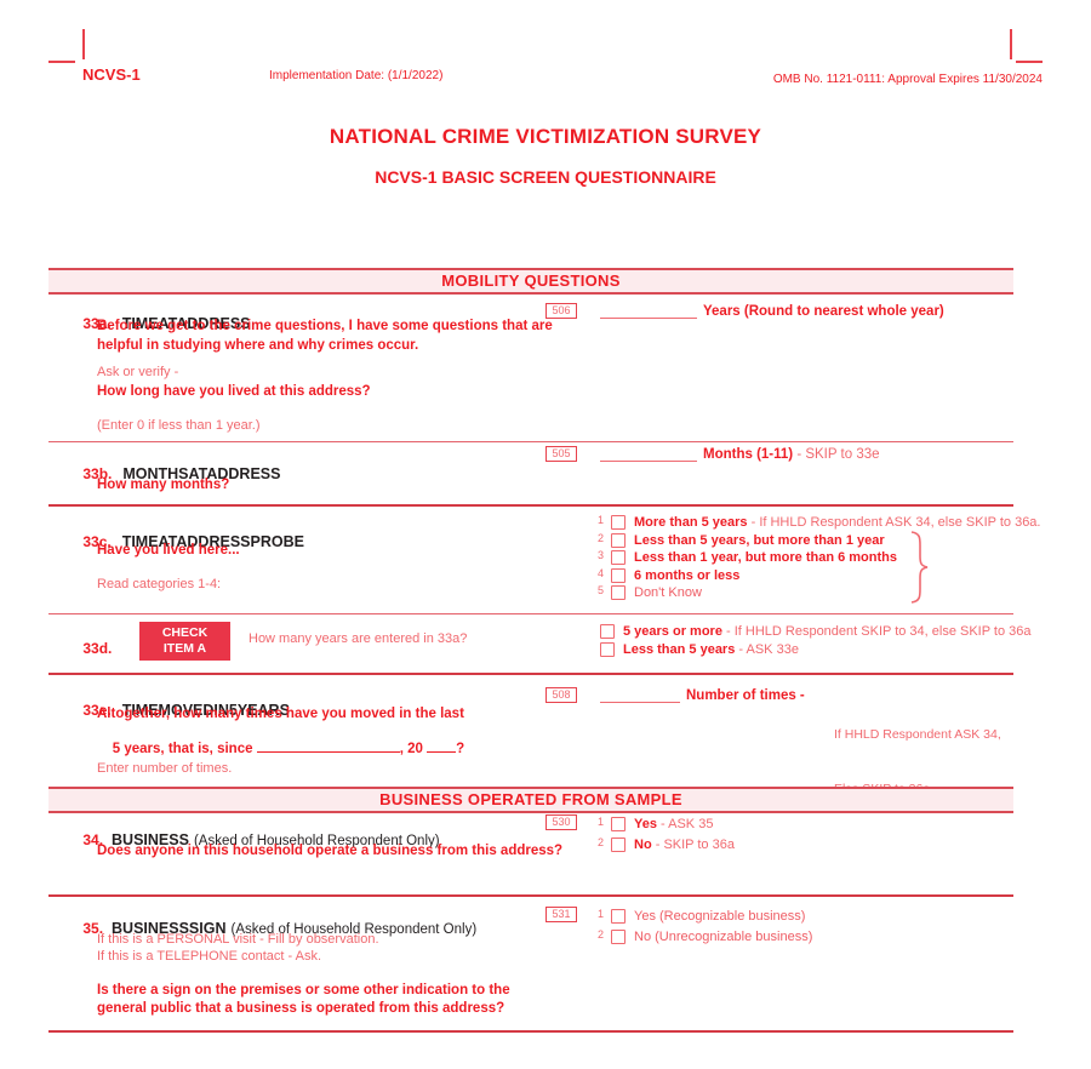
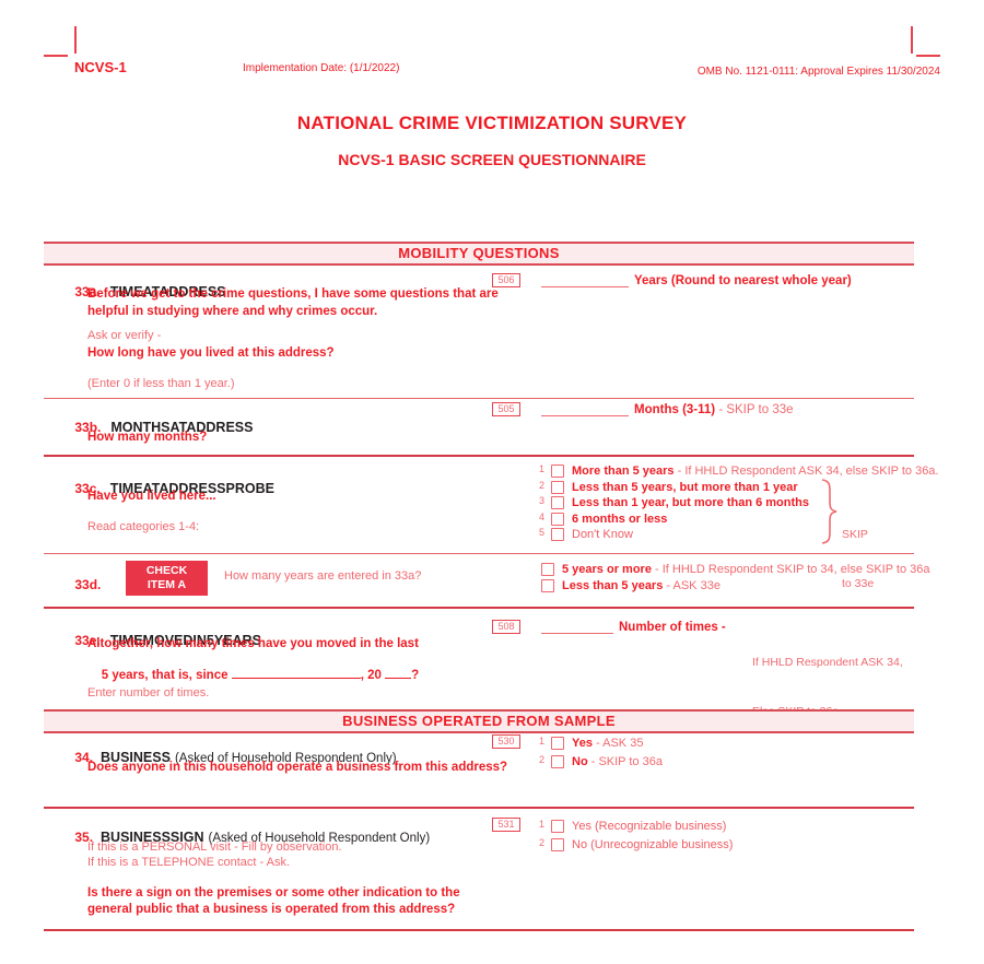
  NCVS-1
  Implementation Date: (1/1/2022)
  OMB No. 1121-0111: Approval Expires 11/30/2024
  NATIONAL CRIME VICTIMIZATION SURVEY
  NCVS-1 BASIC SCREEN QUESTIONNAIRE
  MOBILITY QUESTIONS
  33a. TIMEATADDRESS
  Before we get to the crime questions, I have some questions that are
  helpful in studying where and why crimes occur.
  Ask or verify -
  How long have you lived at this address?
  (Enter 0 if less than 1 year.)
  506
  Years (Round to nearest whole year)
  33b. MONTHSATADDRESS
  How many months?
  505
- Months (1-11)
+ Months (3-11)
  - SKIP to 33e
  33c. TIMEATADDRESSPROBE
  Have you lived here...
  Read categories 1-4:
  1
  More than 5 years
  - If HHLD Respondent ASK 34, else SKIP to 36a.
  2
  Less than 5 years, but more than 1 year
  3
  Less than 1 year, but more than 6 months
  4
  6 months or less
  5
  Don't Know
+ SKIP
+ to 33e
  33d.
  CHECK
  ITEM A
  How many years are entered in 33a?
  5 years or more
  - If HHLD Respondent SKIP to 34, else SKIP to 36a
  Less than 5 years
  - ASK 33e
  33e. TIMEMOVEDIN5YEARS
  Altogether, how many times have you moved in the last
  5 years, that is, since , 20 ?
  Enter number of times.
  508
  Number of times -
  If HHLD Respondent ASK 34,
  BUSINESS OPERATED FROM SAMPLE
  34. BUSINESS (Asked of Household Respondent Only)
  Does anyone in this household operate a business from this address?
  530
  1
  Yes
  - ASK 35
  2
  No
  - SKIP to 36a
  35. BUSINESSSIGN (Asked of Household Respondent Only)
  If this is a PERSONAL visit - Fill by observation.
  If this is a TELEPHONE contact - Ask.
  Is there a sign on the premises or some other indication to the
  general public that a business is operated from this address?
  531
  1
  Yes (Recognizable business)
  2
  No (Unrecognizable business)
